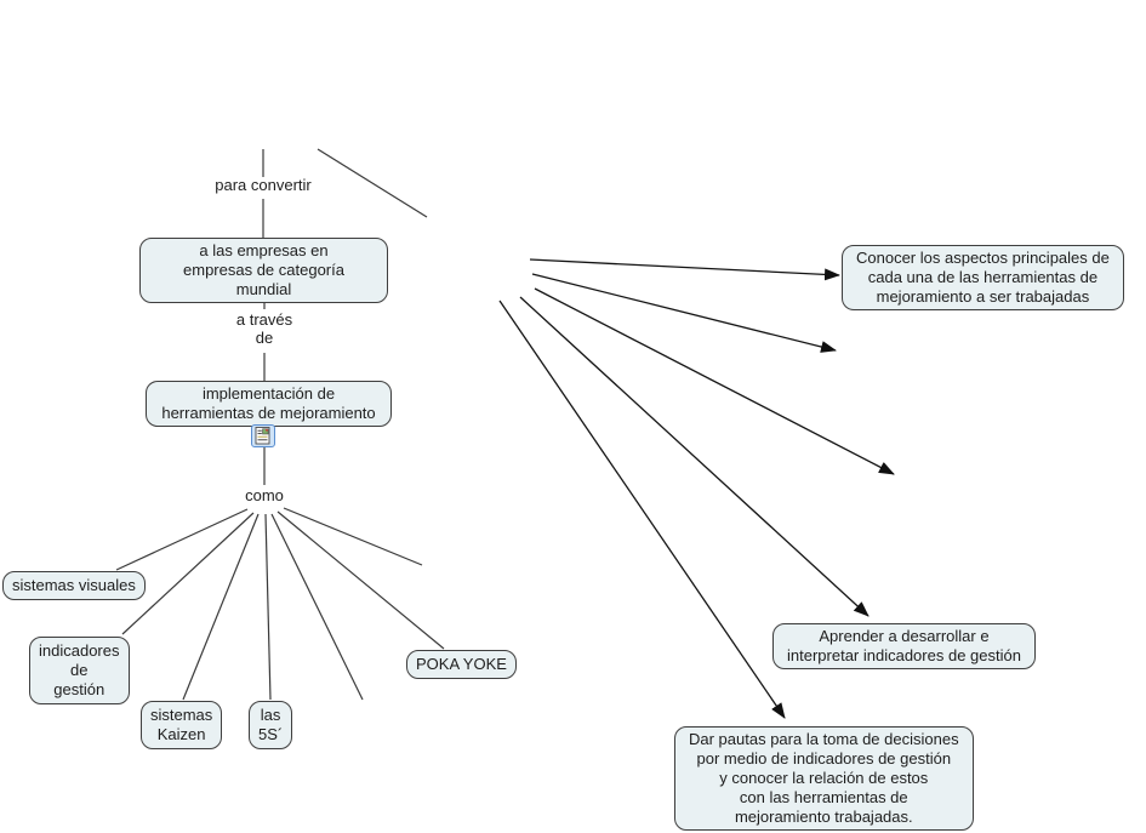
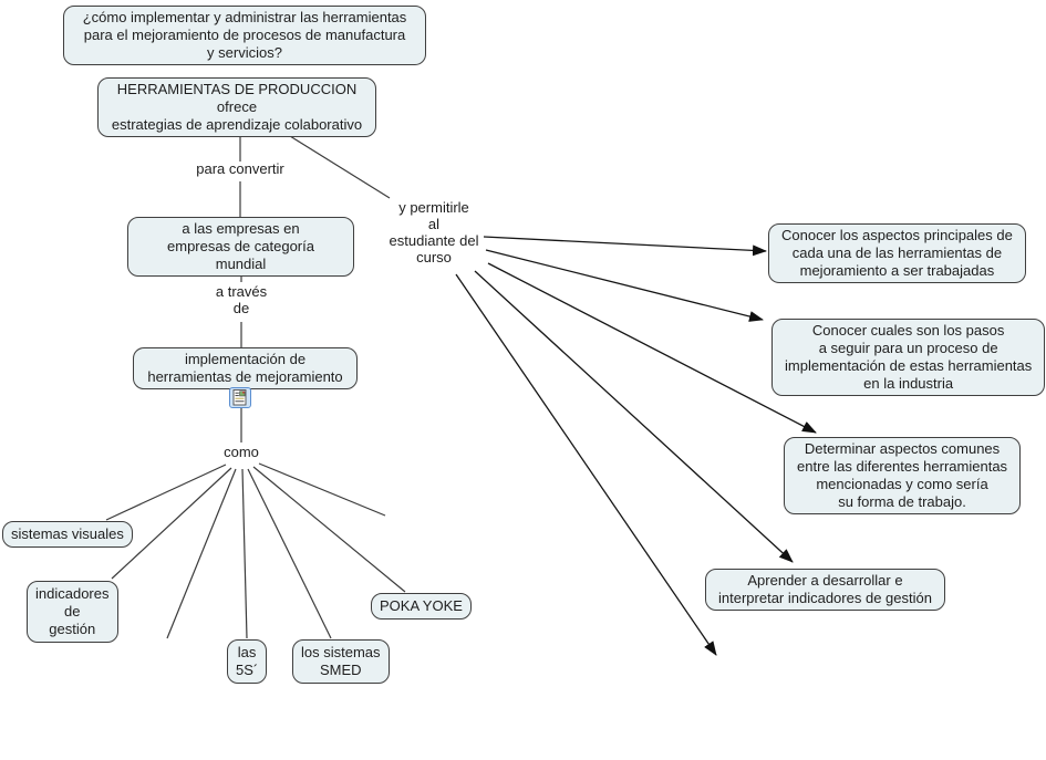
+ ¿cómo implementar y administrar las herramientas
+ para el mejoramiento de procesos de manufactura
+ y servicios?
+ HERRAMIENTAS DE PRODUCCION
+ ofrece
+ estrategias de aprendizaje colaborativo
  a las empresas en
  empresas de categoría mundial
  implementación de
  herramientas de mejoramiento
  sistemas visuales
  indicadores
  de
  gestión
- sistemas
- Kaizen
  las
  5S´
+ los sistemas
+ SMED
  POKA YOKE
  Conocer los aspectos principales de
  cada una de las herramientas de
  mejoramiento a ser trabajadas
+ Conocer cuales son los pasos
+ a seguir para un proceso de
+ implementación de estas herramientas
+ en la industria
+ Determinar aspectos comunes
+ entre las diferentes herramientas
+ mencionadas y como sería
+ su forma de trabajo.
  Aprender a desarrollar e
  interpretar indicadores de gestión
- Dar pautas para la toma de decisiones
- por medio de indicadores de gestión
- y conocer la relación de estos
- con las herramientas de
- mejoramiento trabajadas.
  para convertir
  a través
  de
  como
+ y permitirle
+ al
+ estudiante del
+ curso
